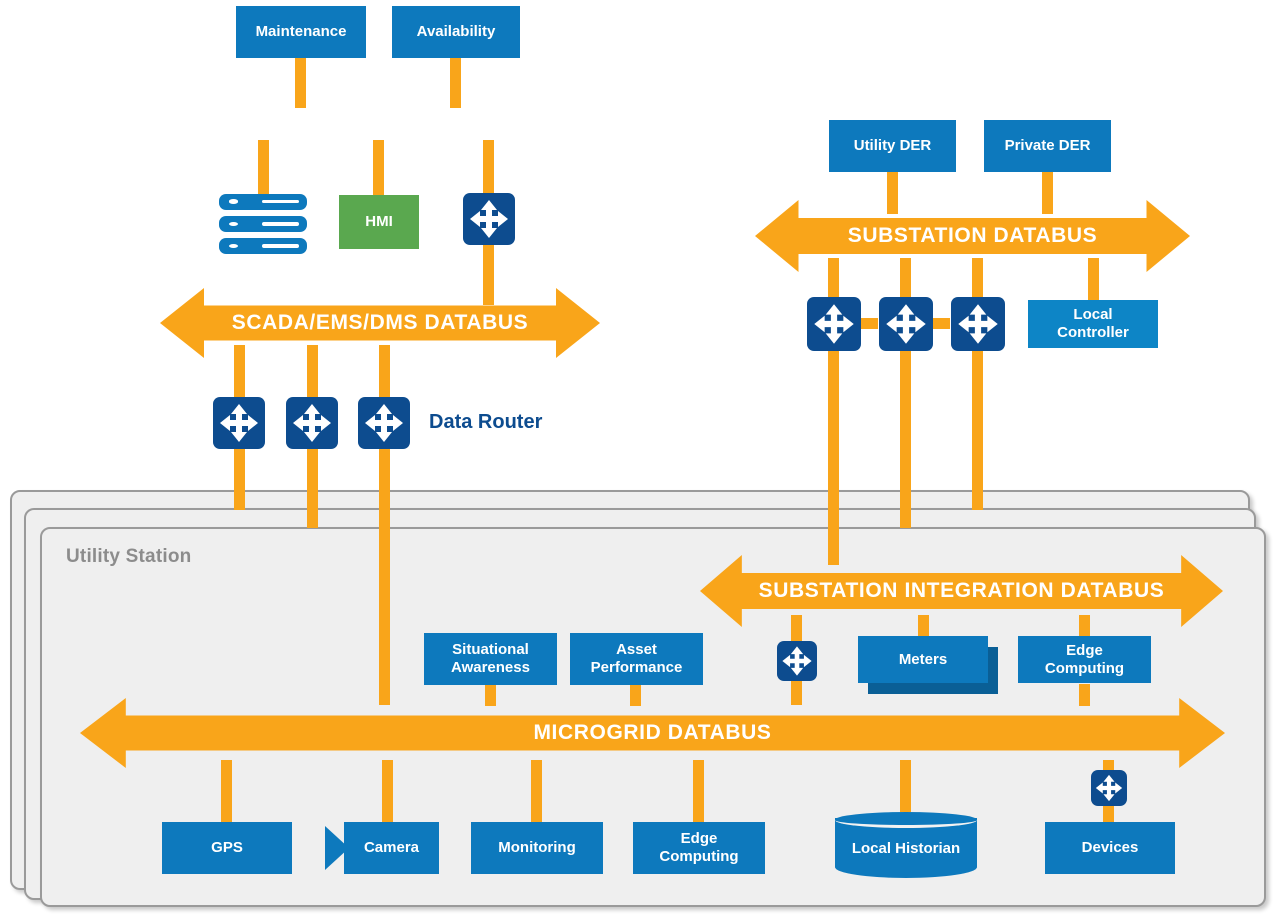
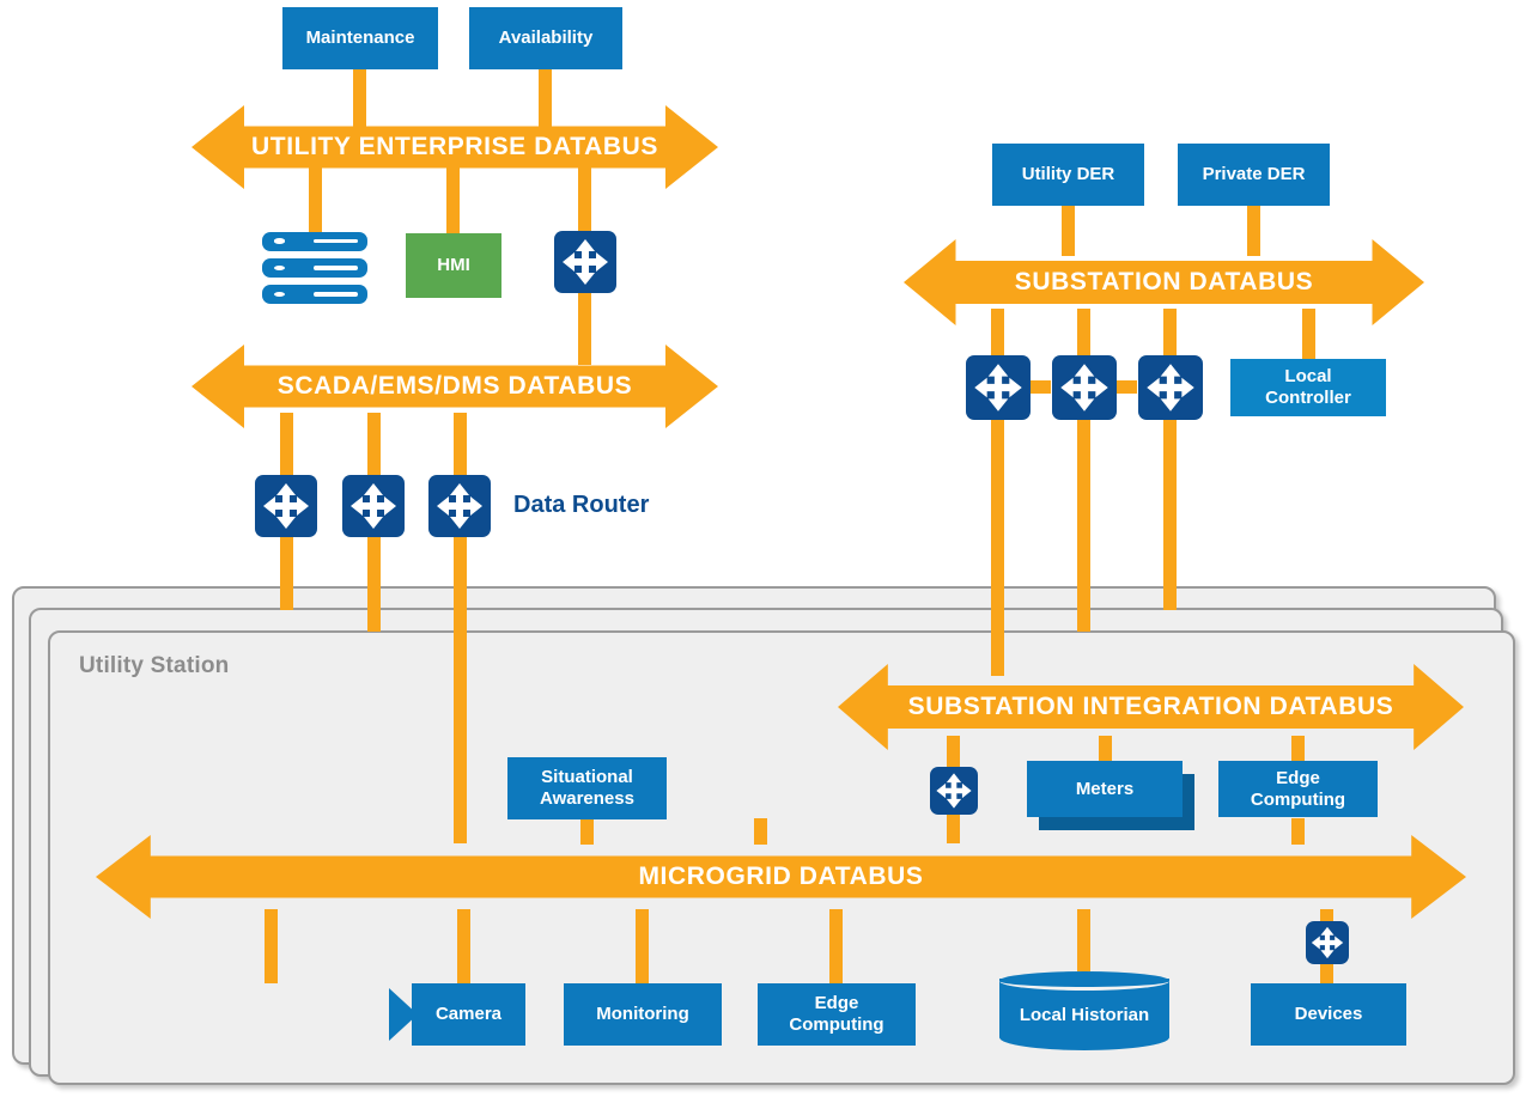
  Utility Station
+ UTILITY ENTERPRISE DATABUS
  SCADA/EMS/DMS DATABUS
  SUBSTATION DATABUS
  SUBSTATION INTEGRATION DATABUS
  MICROGRID DATABUS
  Maintenance
  Availability
  HMI
  Data Router
  Utility DER
  Private DER
  Local
  Controller
  Meters
  Edge
  Computing
  Situational
  Awareness
- Asset
- Performance
- GPS
  Camera
  Monitoring
  Edge
  Computing
  Local Historian
  Devices
